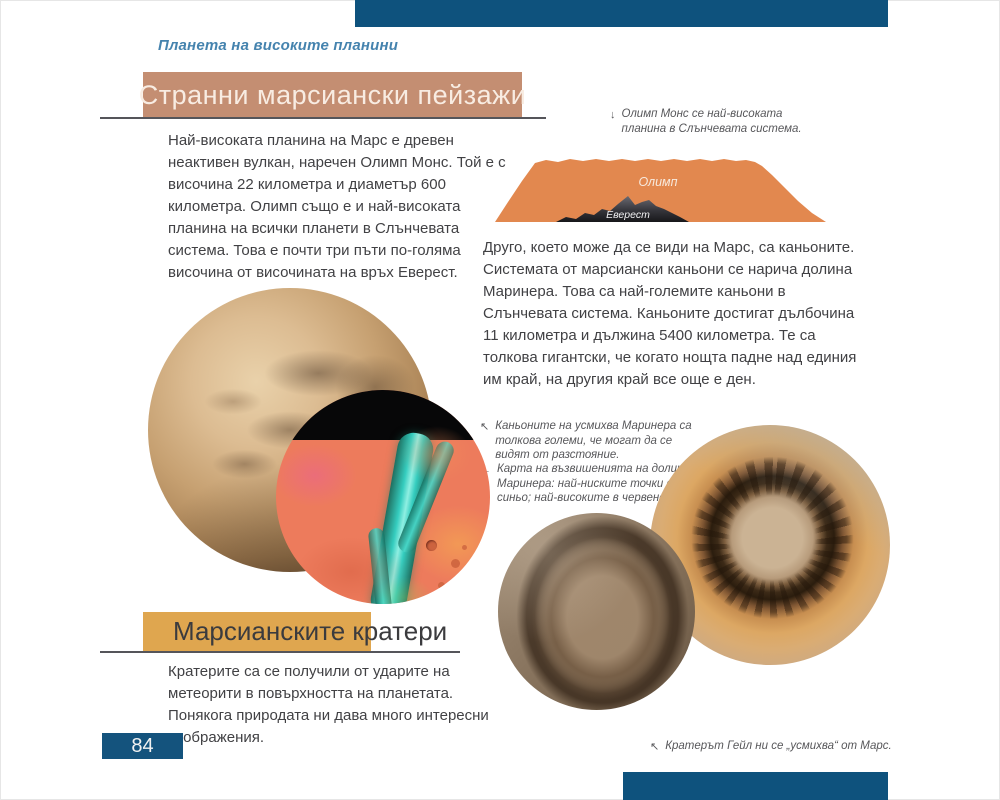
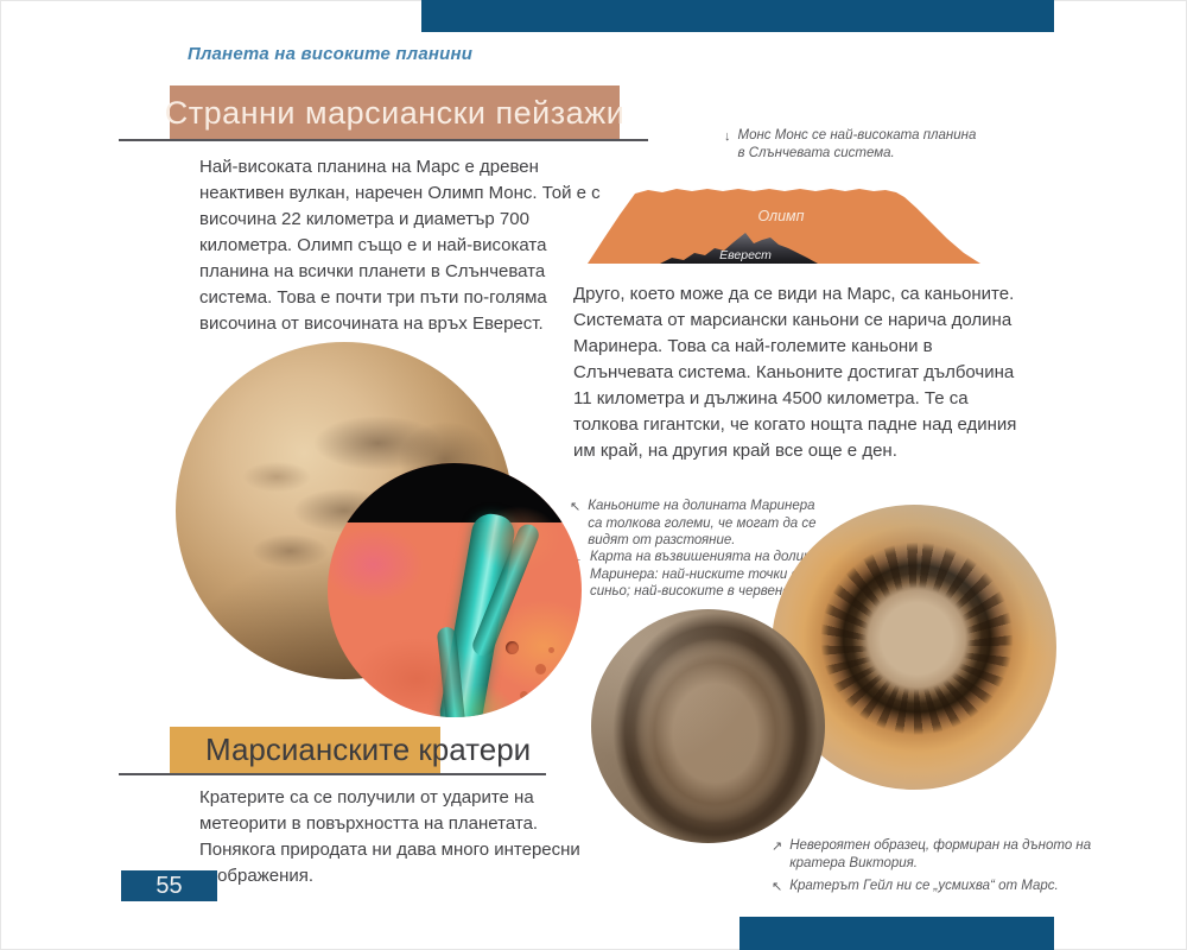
  Планета на високите планини
  Странни марсиански пейзажи
- Най-високата планина на Марс е древен неактивен вулкан, наречен Олимп Монс. Той е с височина 22 километра и диаметър 600 километра. Олимп също е и най-високата планина на всички планети в Слънчевата система. Това е почти три пъти по-голяма височина от височината на връх Еверест.
+ Най-високата планина на Марс е древен неактивен вулкан, наречен Олимп Монс. Той е с височина 22 километра и диаметър 700 километра. Олимп също е и най-високата планина на всички планети в Слънчевата система. Това е почти три пъти по-голяма височина от височината на връх Еверест.
  ↓
- Олимп Монс се най-високата планина в Слънчевата система.
+ Монс Монс се най-високата планина в Слънчевата система.
  Олимп
  Еверест
- Друго, което може да се види на Марс, са каньоните. Системата от марсиански каньони се нарича долина Маринера. Това са най-големите каньони в Слънчевата система. Каньоните достигат дълбочина 11 километра и дължина 5400 километра. Те са толкова гигантски, че когато нощта падне над единия им край, на другия край все още е ден.
+ Друго, което може да се види на Марс, са каньоните. Системата от марсиански каньони се нарича долина Маринера. Това са най-големите каньони в Слънчевата система. Каньоните достигат дълбочина 11 километра и дължина 4500 километра. Те са толкова гигантски, че когато нощта падне над единия им край, на другия край все още е ден.
- Каньоните на усмихва Маринера са толкова големи, че могат да се видят от разстояние.
+ Каньоните на долината Маринера са толкова големи, че могат да се видят от разстояние.
  Карта на възвишенията на доли Маринера: най-ниските точки синьо; най-високите в червен
  Марсианските кратери
  Кратерите са се получили от ударите на метеорити в повърхността на планетата. Понякога природата ни дава много интересни ображения.
+ ↗
+ Невероятен образец, формиран на дъното на кратера Виктория.
  ↖
  Кратерът Гейл ни се „усмихва“ от Марс.
- 84
+ 55
